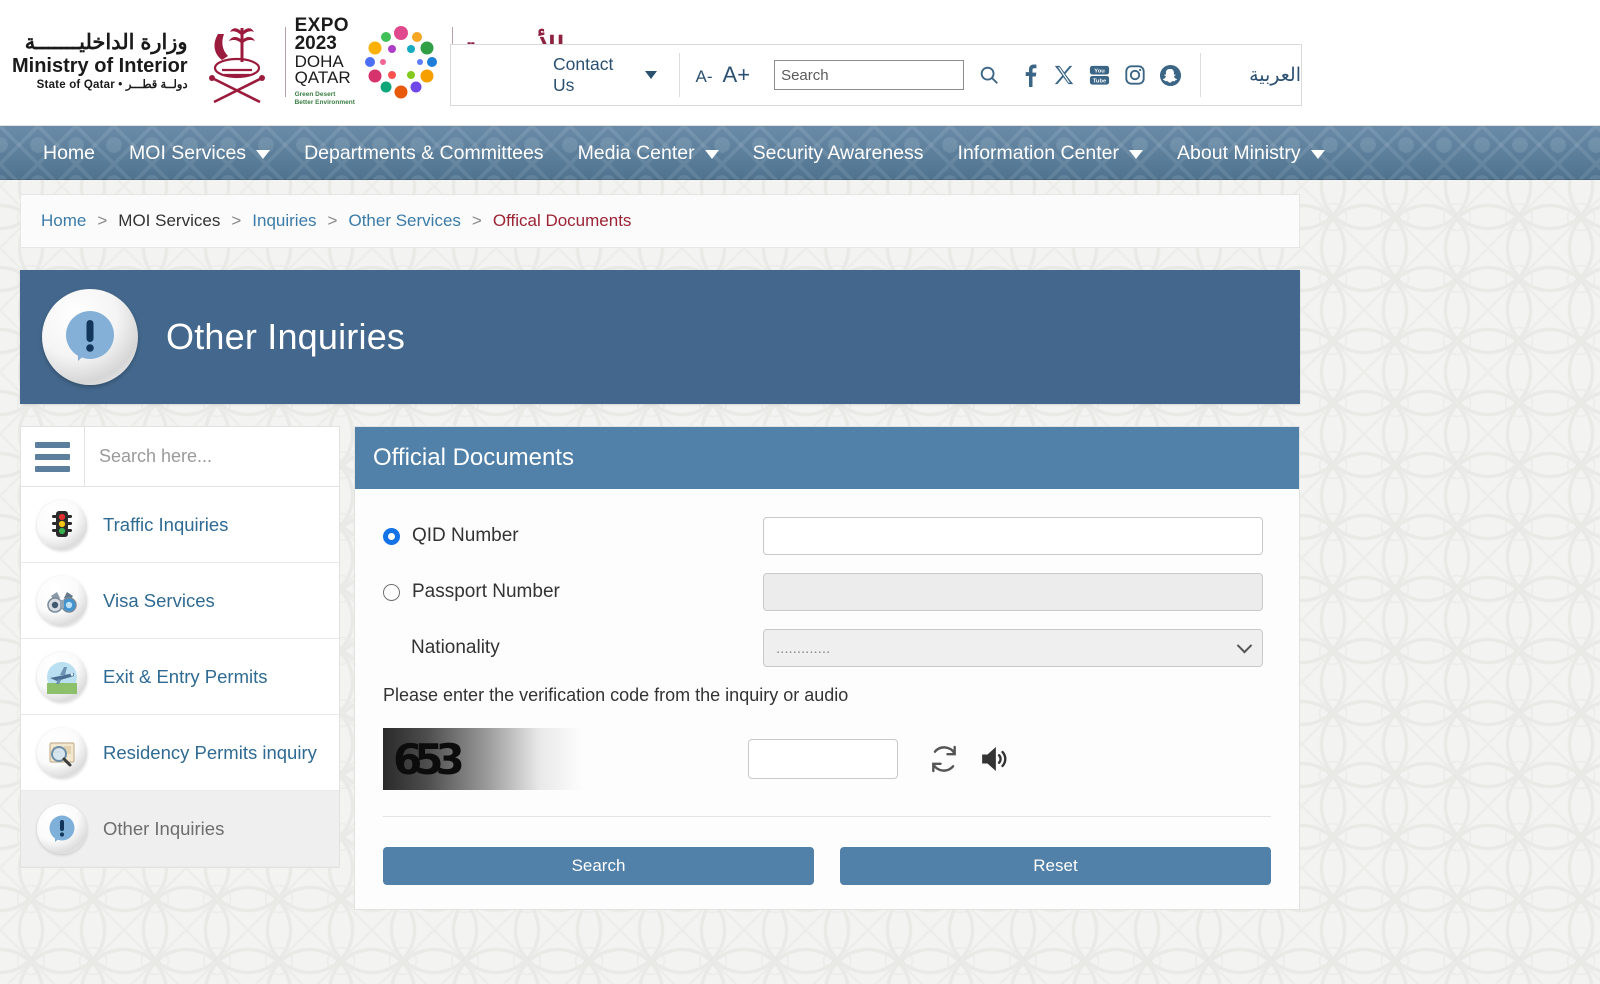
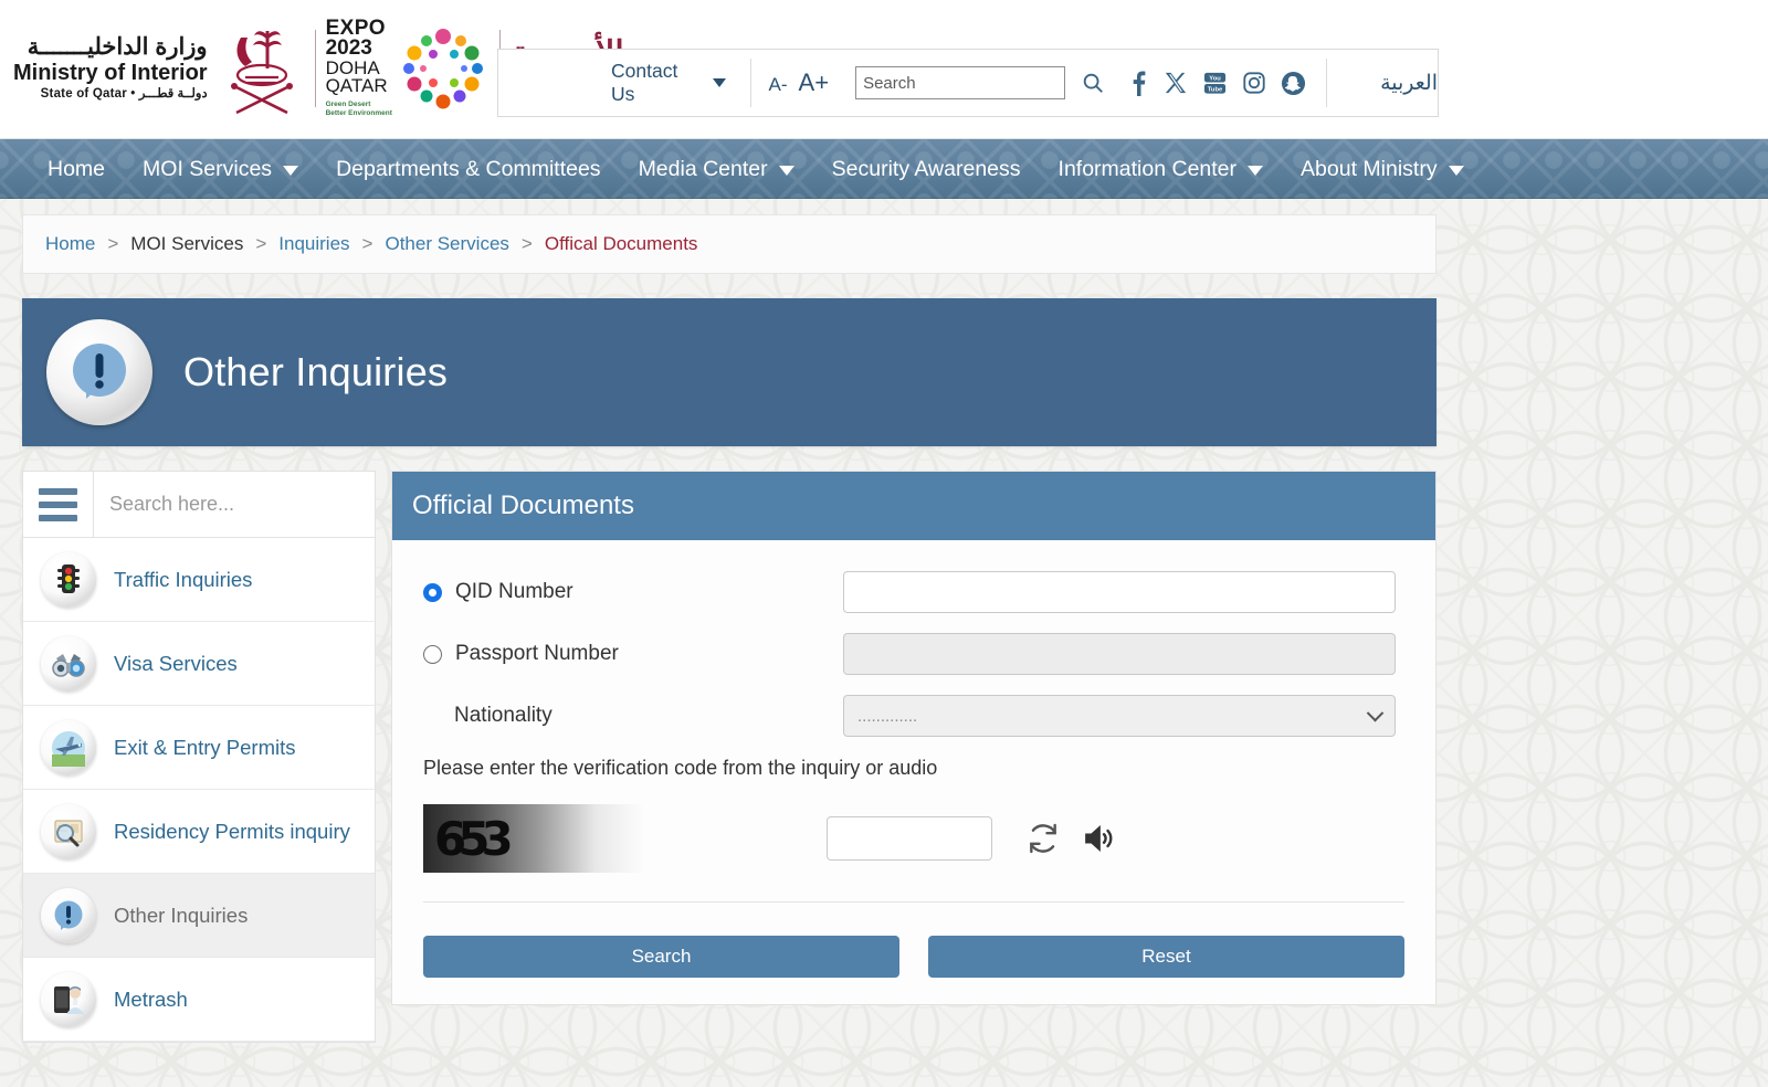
  وزارة الداخليـــــــة
  Ministry of Interior
  State of Qatar • دولــة قطـــر
  EXPO
  2023
  DOHA
  QATAR
  Contact Us
  A-
  A+
  Search
  العربية
  Home
  MOI Services
  Departments & Committees
  Media Center
  Security Awareness
  Information Center
  About Ministry
  Home
  >
  MOI Services
  >
  Inquiries
  >
  Other Services
  >
  Offical Documents
  Other Inquiries
  Search here...
  Traffic Inquiries
  Visa Services
  Exit & Entry Permits
  Residency Permits inquiry
  Other Inquiries
+ Metrash
  Official Documents
  QID Number
  Passport Number
  Nationality
  .............
  Please enter the verification code from the inquiry or audio
  653
  Search
  Reset
